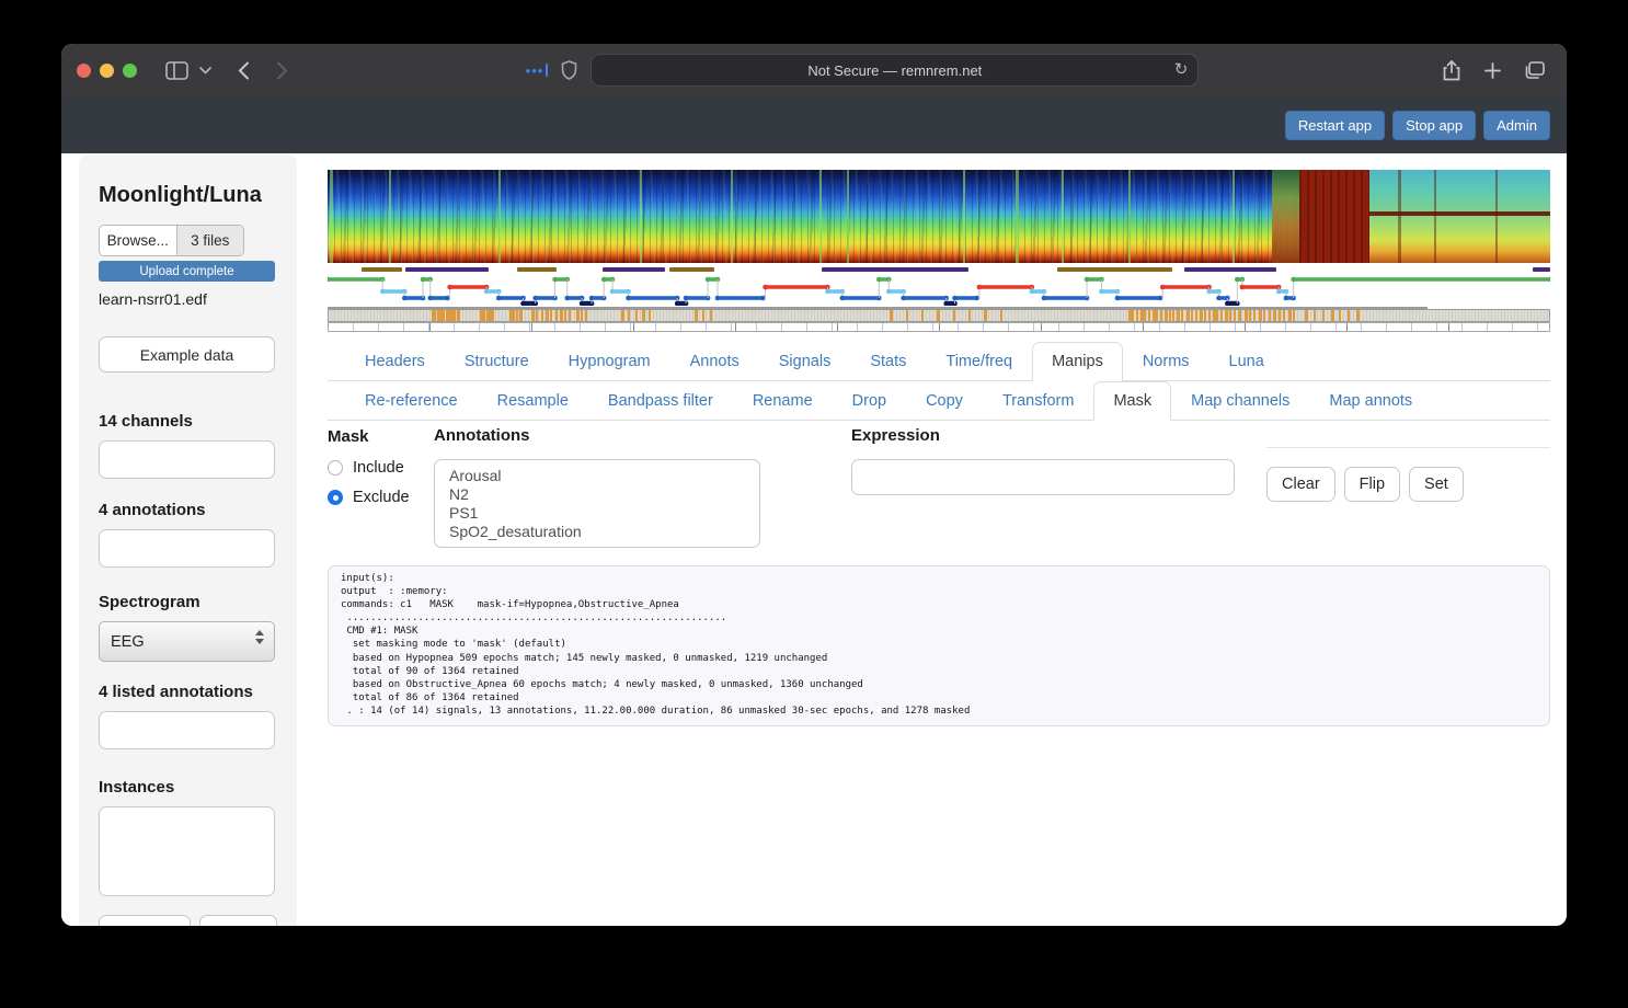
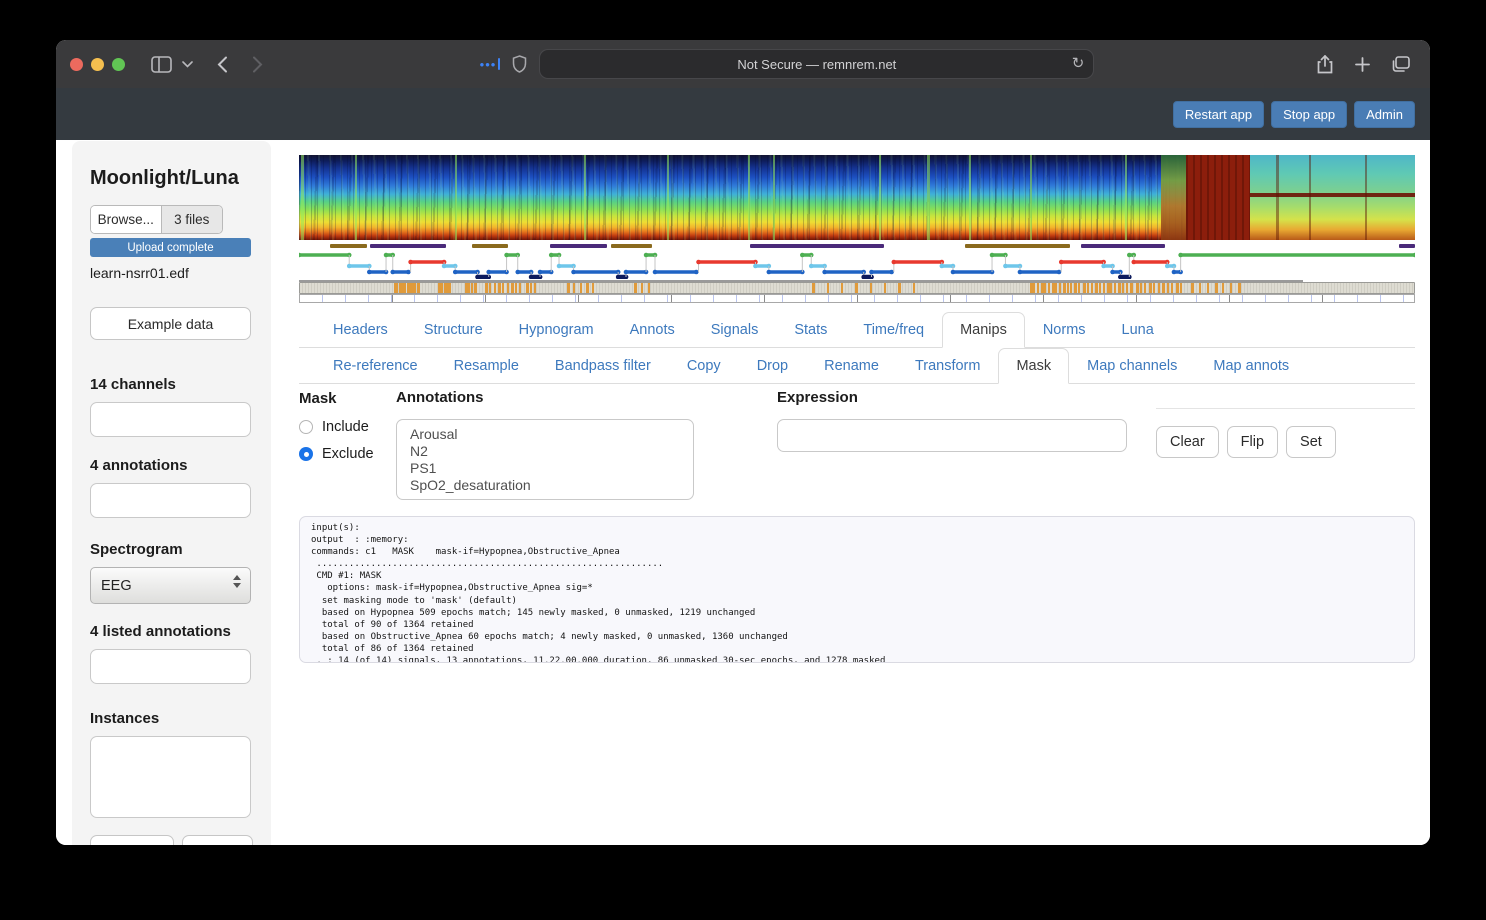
  •••
  Not Secure — remnrem.net
  ↻
  Restart app
  Stop app
  Admin
  Moonlight/Luna
  Browse...
  3 files
  Upload complete
  learn-nsrr01.edf
  Example data
  14 channels
  4 annotations
  Spectrogram
  EEG
  4 listed annotations
  Instances
  Headers
  Structure
  Hypnogram
  Annots
  Signals
  Stats
  Time/freq
  Manips
  Norms
  Luna
  Re-reference
  Resample
  Bandpass filter
- Rename
+ Copy
  Drop
- Copy
+ Rename
  Transform
  Mask
  Map channels
  Map annots
  Mask
  Include
  Exclude
  Annotations
  Arousal
  N2
  PS1
  SpO2_desaturation
  Expression
  Clear
  Flip
  Set
  input(s):
  output : :memory:
  commands: c1 MASK mask-if=Hypopnea,Obstructive_Apnea
  ................................................................
  CMD #1: MASK
+ options: mask-if=Hypopnea,Obstructive_Apnea sig=*
  set masking mode to 'mask' (default)
  based on Hypopnea 509 epochs match; 145 newly masked, 0 unmasked, 1219 unchanged
  total of 90 of 1364 retained
  based on Obstructive_Apnea 60 epochs match; 4 newly masked, 0 unmasked, 1360 unchanged
  total of 86 of 1364 retained
  . : 14 (of 14) signals, 13 annotations, 11.22.00.000 duration, 86 unmasked 30-sec epochs, and 1278 masked
